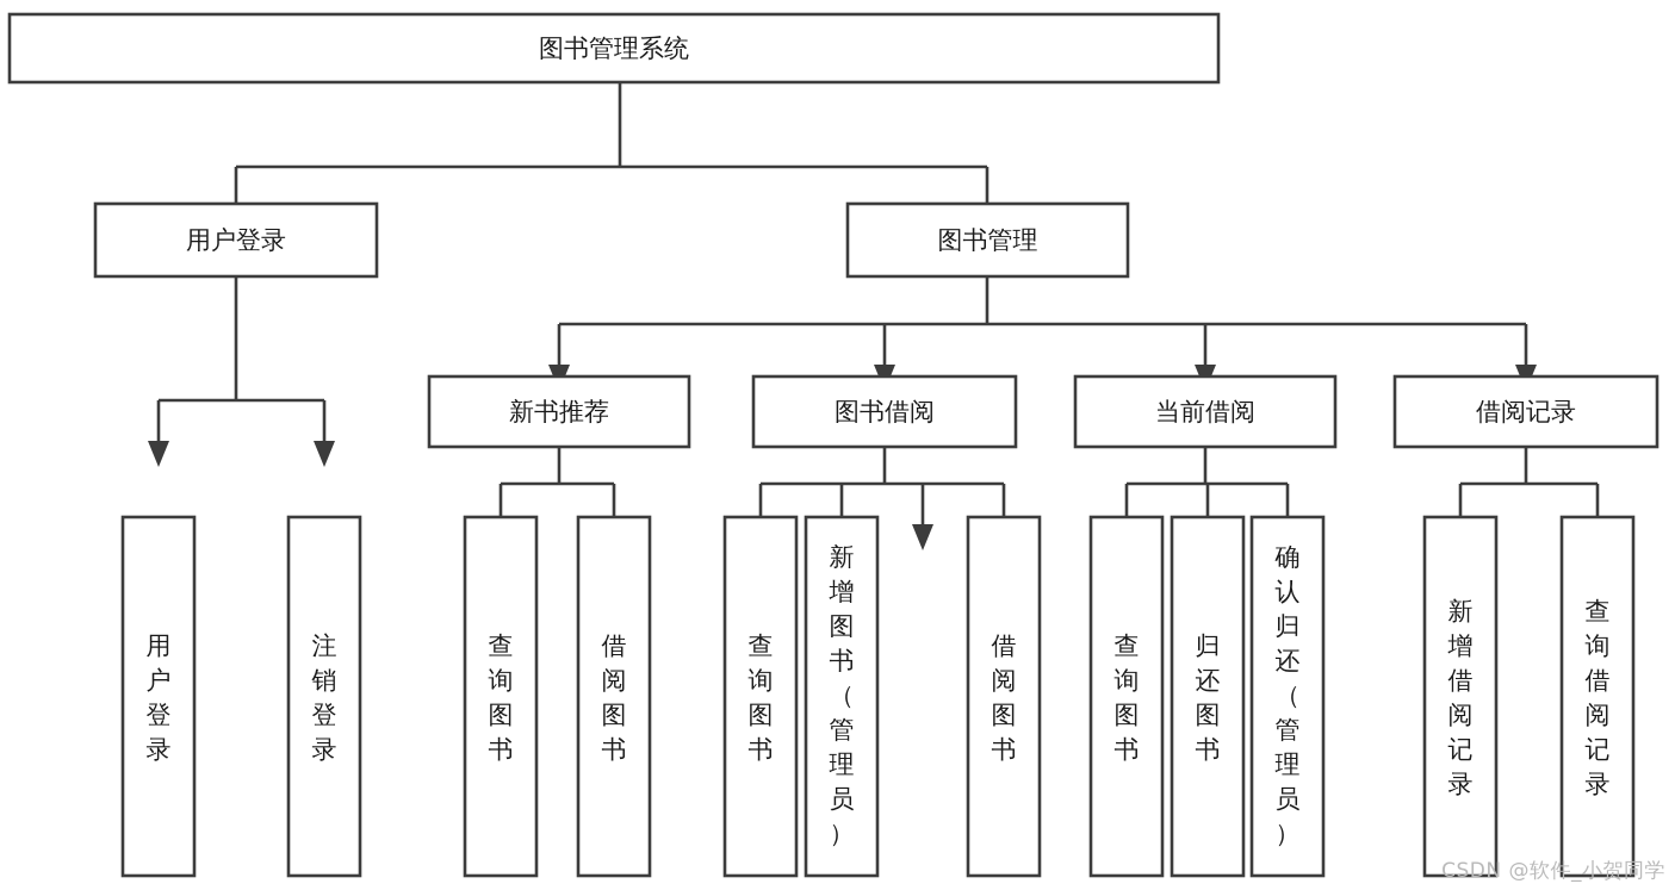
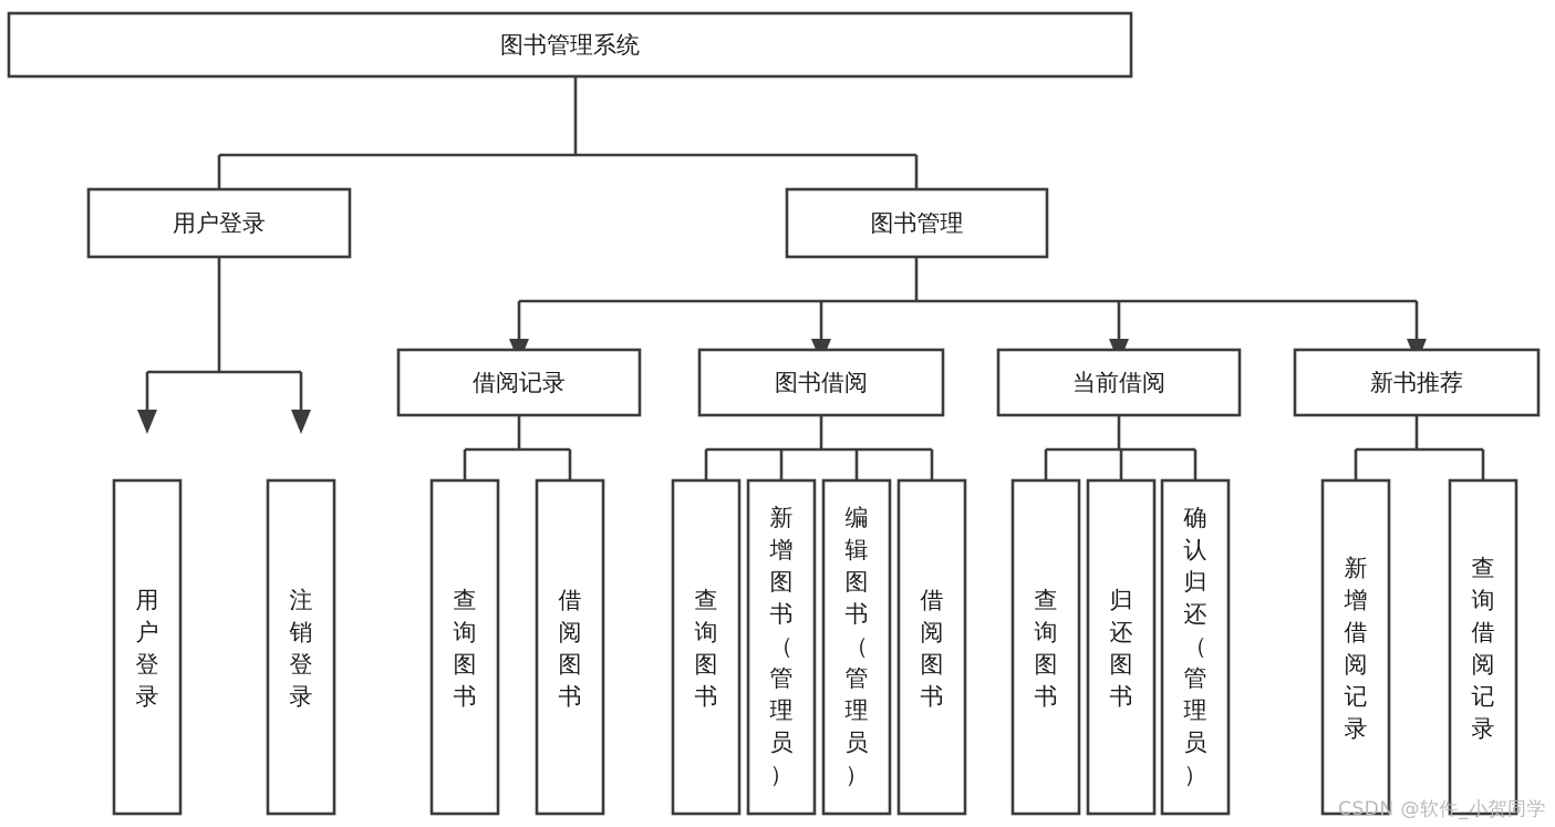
  图书管理系统
  用户登录
  图书管理
- 新书推荐
+ 借阅记录
  图书借阅
  当前借阅
- 借阅记录
+ 新书推荐
  用户登录
  注销登录
  查询图书
  借阅图书
  查询图书
  新增图书（管理员）
+ 编辑图书（管理员）
  借阅图书
  查询图书
  归还图书
  确认归还（管理员）
  新增借阅记录
  查询借阅记录
  CSDN @软件_小贺同学
